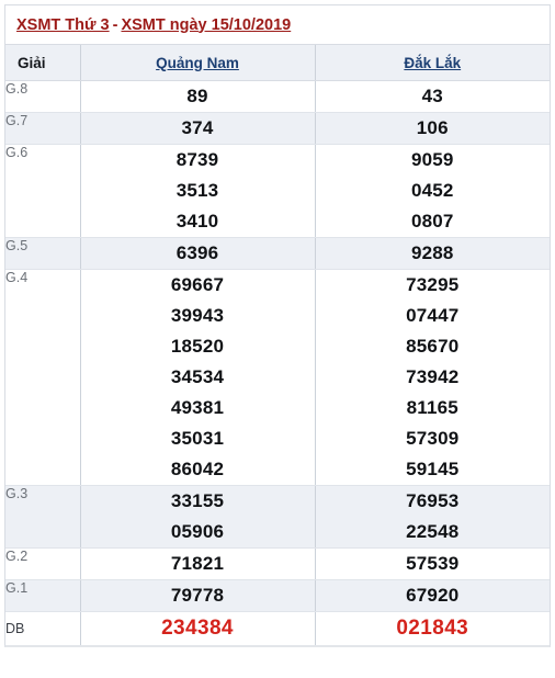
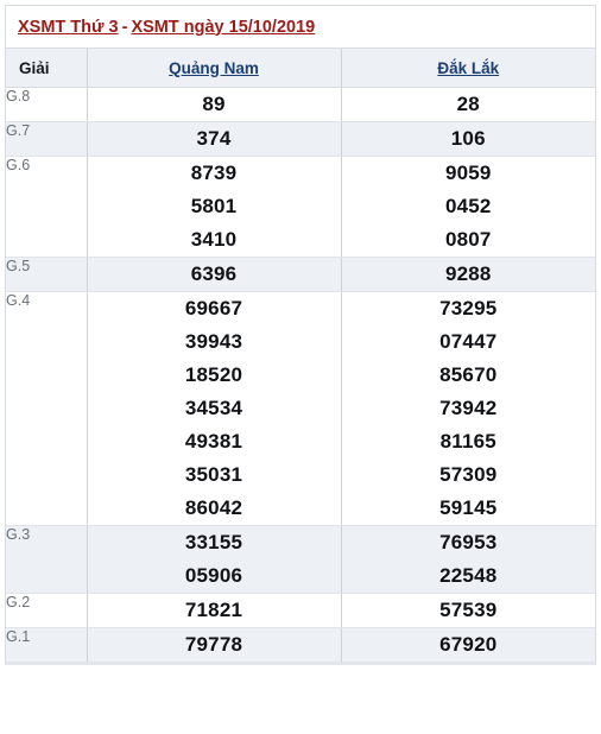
  XSMT Thứ 3
  -
  XSMT ngày 15/10/2019
  Giải	Quảng Nam	Đắk Lắk
- G.8	89	43
+ G.8	89	28
  G.7	374	106
- G.6	873935133410	905904520807
+ G.6	873958013410	905904520807
  G.5	6396	9288
  G.4	69667399431852034534493813503186042	73295074478567073942811655730959145
  G.3	3315505906	7695322548
  G.2	71821	57539
  G.1	79778	67920
- DB	234384	021843
